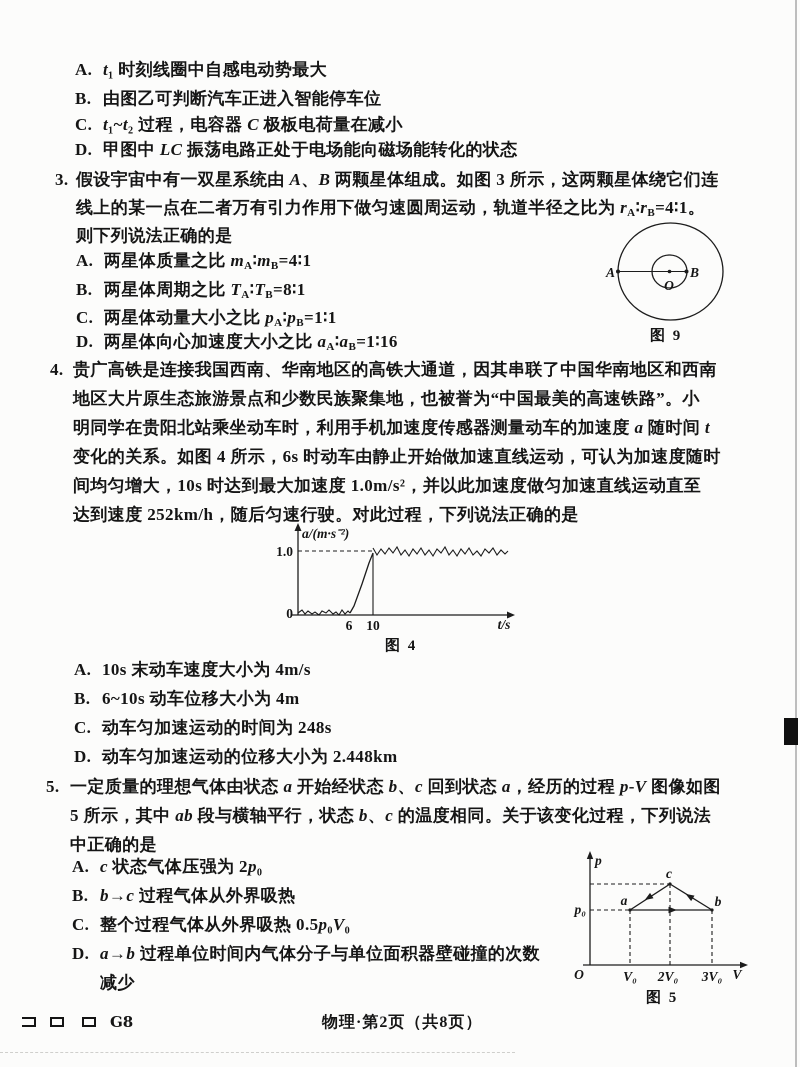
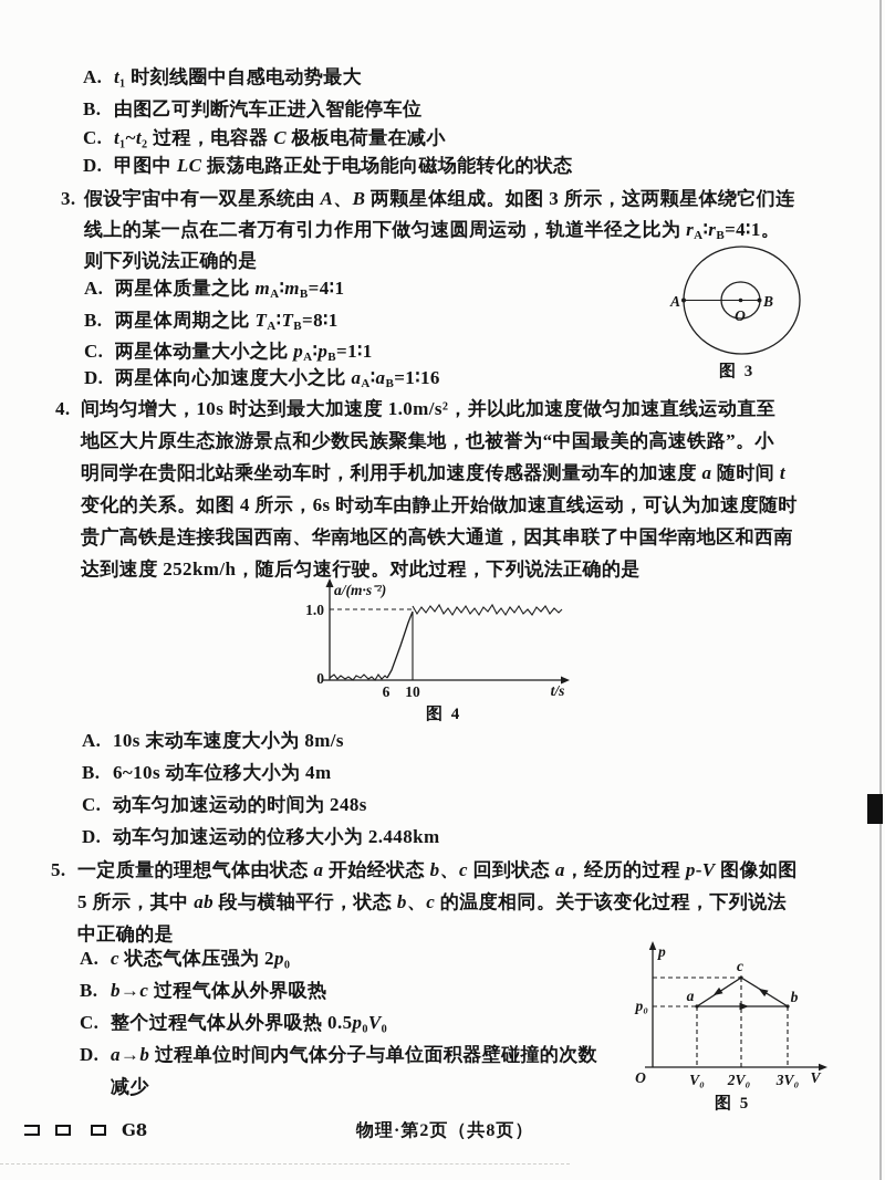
  A. t₁ 时刻线圈中自感电动势最大
  B. 由图乙可判断汽车正进入智能停车位
  C. t₁~t₂ 过程，电容器 C 极板电荷量在减小
  D. 甲图中 LC 振荡电路正处于电场能向磁场能转化的状态
  3.
  假设宇宙中有一双星系统由 A、B 两颗星体组成。如图 3 所示，这两颗星体绕它们连
  线上的某一点在二者万有引力作用下做匀速圆周运动，轨道半径之比为 rA∶rB=4∶1。
  则下列说法正确的是
  A. 两星体质量之比 mA∶mB=4∶1
  B. 两星体周期之比 TA∶TB=8∶1
  C. 两星体动量大小之比 pA∶pB=1∶1
  D. 两星体向心加速度大小之比 aA∶aB=1∶16
  A
  B
  O
- 图 9
+ 图 3
  4.
- 贵广高铁是连接我国西南、华南地区的高铁大通道，因其串联了中国华南地区和西南
+ 间均匀增大，10s 时达到最大加速度 1.0m/s²，并以此加速度做匀加速直线运动直至
  地区大片原生态旅游景点和少数民族聚集地，也被誉为“中国最美的高速铁路”。小
  明同学在贵阳北站乘坐动车时，利用手机加速度传感器测量动车的加速度 a 随时间 t
  变化的关系。如图 4 所示，6s 时动车由静止开始做加速直线运动，可认为加速度随时
- 间均匀增大，10s 时达到最大加速度 1.0m/s²，并以此加速度做匀加速直线运动直至
+ 贵广高铁是连接我国西南、华南地区的高铁大通道，因其串联了中国华南地区和西南
  达到速度 252km/h，随后匀速行驶。对此过程，下列说法正确的是
  a/(m·s⁻²)
  1.0
  0
  6
  10
  t/s
  图 4
- A. 10s 末动车速度大小为 4m/s
+ A. 10s 末动车速度大小为 8m/s
  B. 6~10s 动车位移大小为 4m
  C. 动车匀加速运动的时间为 248s
  D. 动车匀加速运动的位移大小为 2.448km
  5.
  一定质量的理想气体由状态 a 开始经状态 b、c 回到状态 a，经历的过程 p-V 图像如图
  5 所示，其中 ab 段与横轴平行，状态 b、c 的温度相同。关于该变化过程，下列说法
  中正确的是
  A. c 状态气体压强为 2p₀
  B. b→c 过程气体从外界吸热
  C. 整个过程气体从外界吸热 0.5p₀V₀
  D. a→b 过程单位时间内气体分子与单位面积器壁碰撞的次数
  减少
  p
  p₀
  a
  b
  c
  O
  V₀
  2V₀
  3V₀
  V
  图 5
  G8
  物理·第2页（共8页）
